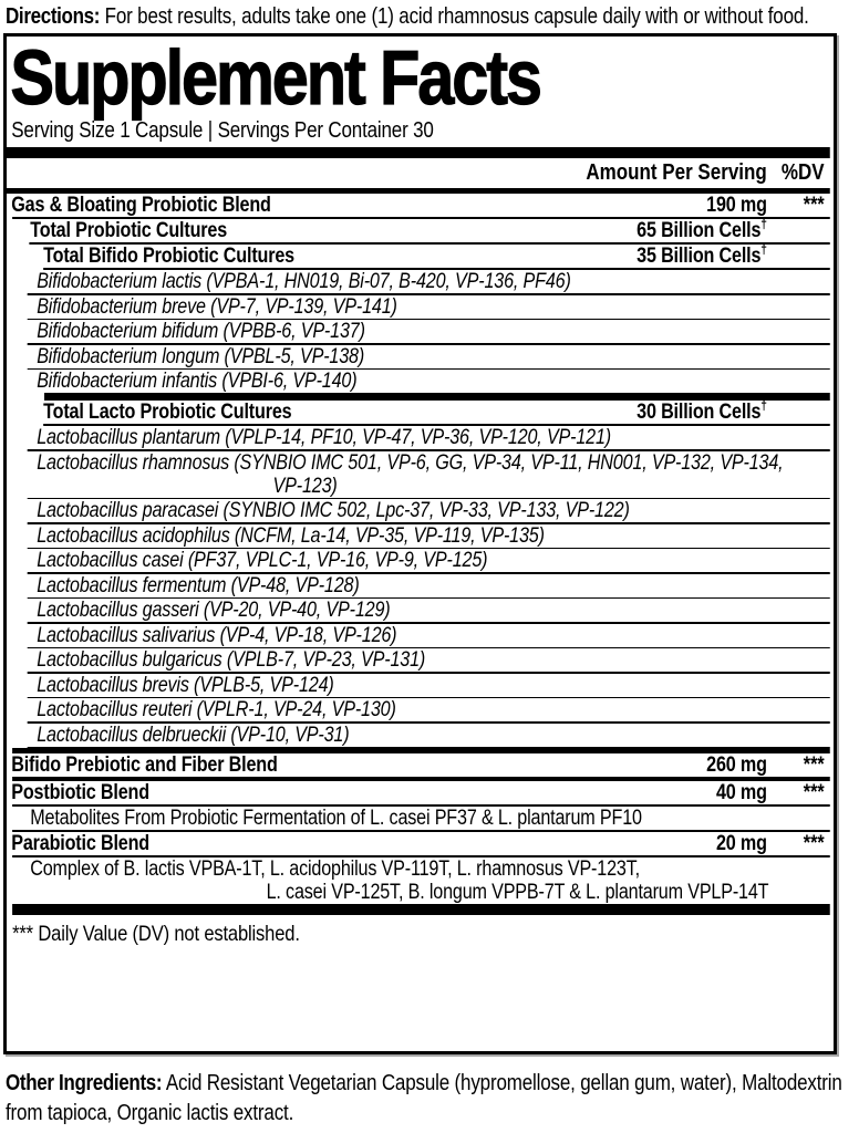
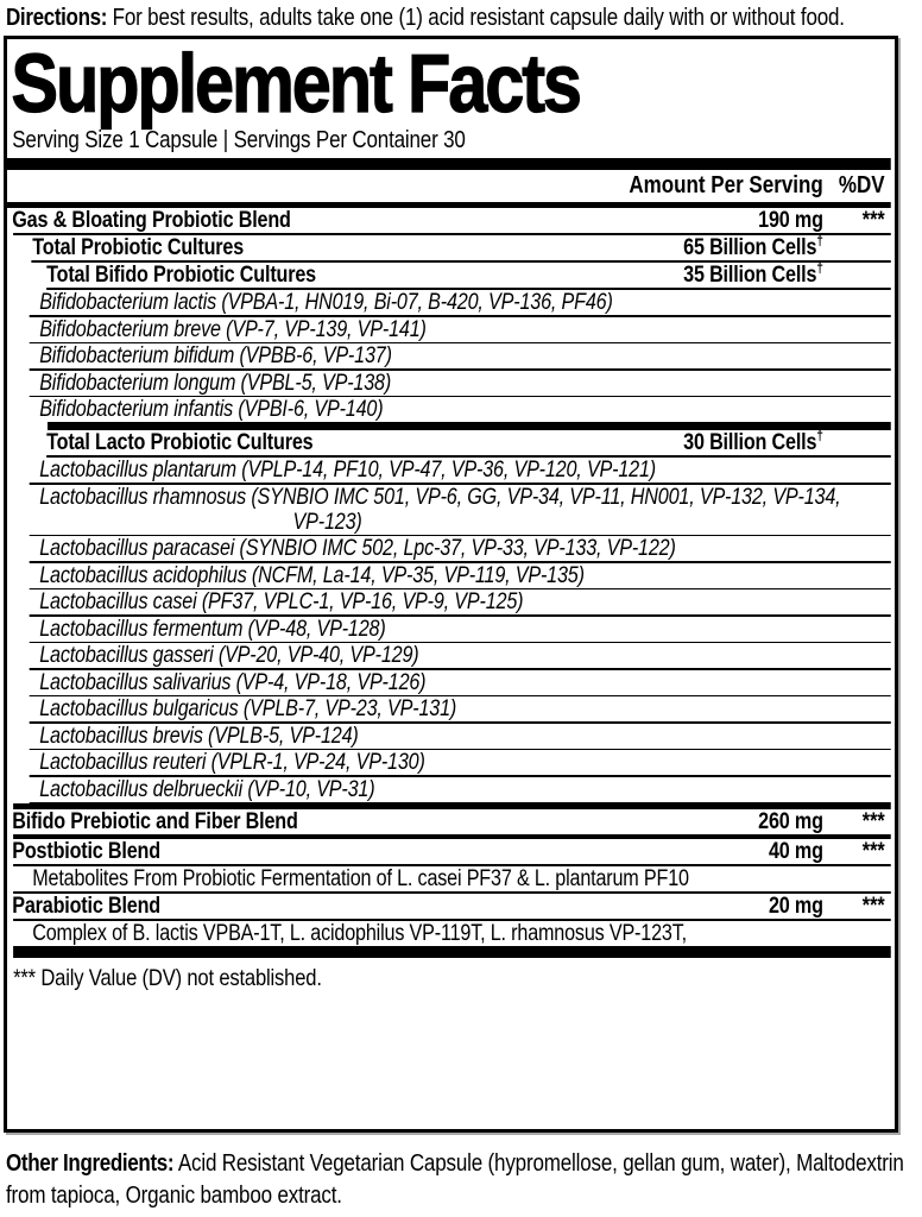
- Directions: For best results, adults take one (1) acid rhamnosus capsule daily with or without food.
+ Directions: For best results, adults take one (1) acid resistant capsule daily with or without food.
  Supplement Facts
  Serving Size 1 Capsule | Servings Per Container 30
  Amount Per Serving
  %DV
  Gas & Bloating Probiotic Blend
  190 mg
  ***
  Total Probiotic Cultures
  65 Billion Cells†
  Total Bifido Probiotic Cultures
  35 Billion Cells†
  Bifidobacterium lactis (VPBA-1, HN019, Bi-07, B-420, VP-136, PF46)
  Bifidobacterium breve (VP-7, VP-139, VP-141)
  Bifidobacterium bifidum (VPBB-6, VP-137)
  Bifidobacterium longum (VPBL-5, VP-138)
  Bifidobacterium infantis (VPBI-6, VP-140)
  Total Lacto Probiotic Cultures
  30 Billion Cells†
  Lactobacillus plantarum (VPLP-14, PF10, VP-47, VP-36, VP-120, VP-121)
  Lactobacillus rhamnosus (SYNBIO IMC 501, VP-6, GG, VP-34, VP-11, HN001, VP-132, VP-134,
  VP-123)
  Lactobacillus paracasei (SYNBIO IMC 502, Lpc-37, VP-33, VP-133, VP-122)
  Lactobacillus acidophilus (NCFM, La-14, VP-35, VP-119, VP-135)
  Lactobacillus casei (PF37, VPLC-1, VP-16, VP-9, VP-125)
  Lactobacillus fermentum (VP-48, VP-128)
  Lactobacillus gasseri (VP-20, VP-40, VP-129)
  Lactobacillus salivarius (VP-4, VP-18, VP-126)
  Lactobacillus bulgaricus (VPLB-7, VP-23, VP-131)
  Lactobacillus brevis (VPLB-5, VP-124)
  Lactobacillus reuteri (VPLR-1, VP-24, VP-130)
  Lactobacillus delbrueckii (VP-10, VP-31)
  Bifido Prebiotic and Fiber Blend
  260 mg
  ***
  Postbiotic Blend
  40 mg
  ***
  Metabolites From Probiotic Fermentation of L. casei PF37 & L. plantarum PF10
  Parabiotic Blend
  20 mg
  ***
  Complex of B. lactis VPBA-1T, L. acidophilus VP-119T, L. rhamnosus VP-123T,
- L. casei VP-125T, B. longum VPPB-7T & L. plantarum VPLP-14T
  *** Daily Value (DV) not established.
  Other Ingredients: Acid Resistant Vegetarian Capsule (hypromellose, gellan gum, water), Maltodextrin
- from tapioca, Organic lactis extract.
+ from tapioca, Organic bamboo extract.
